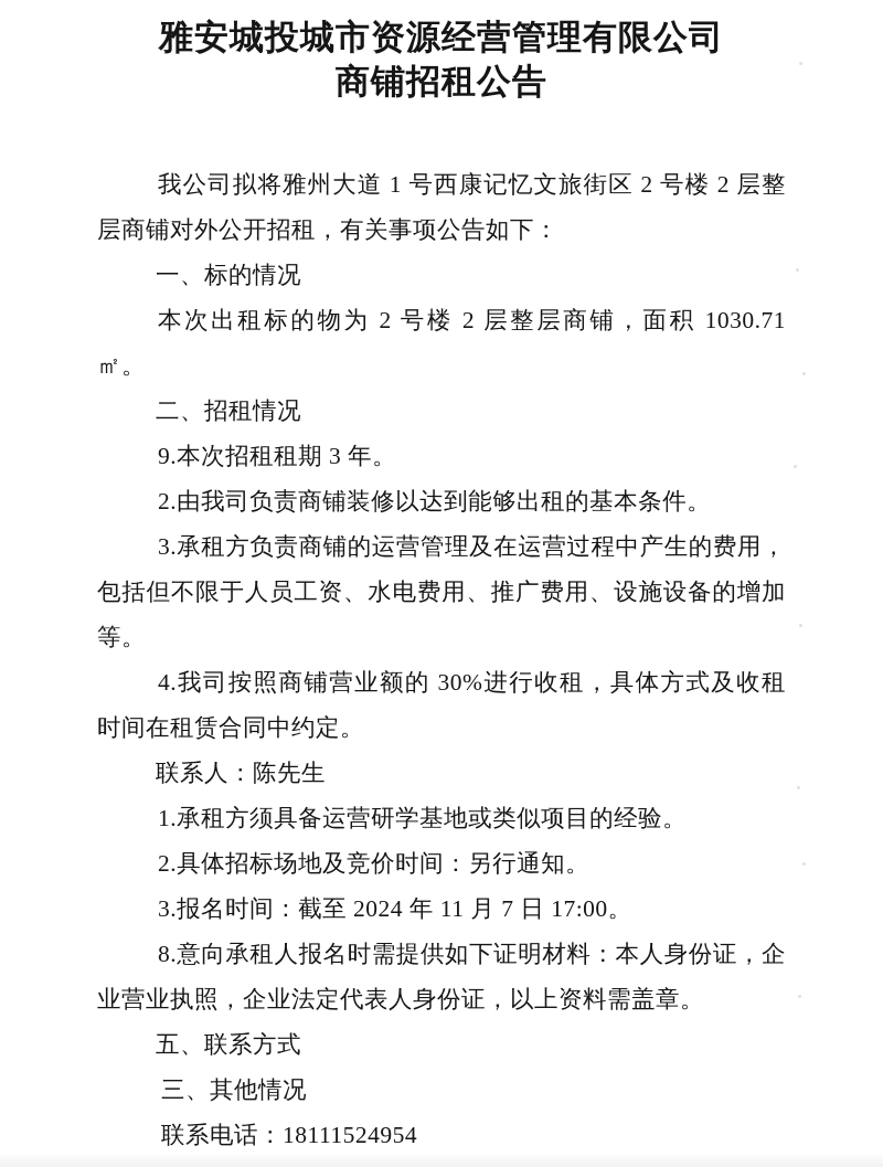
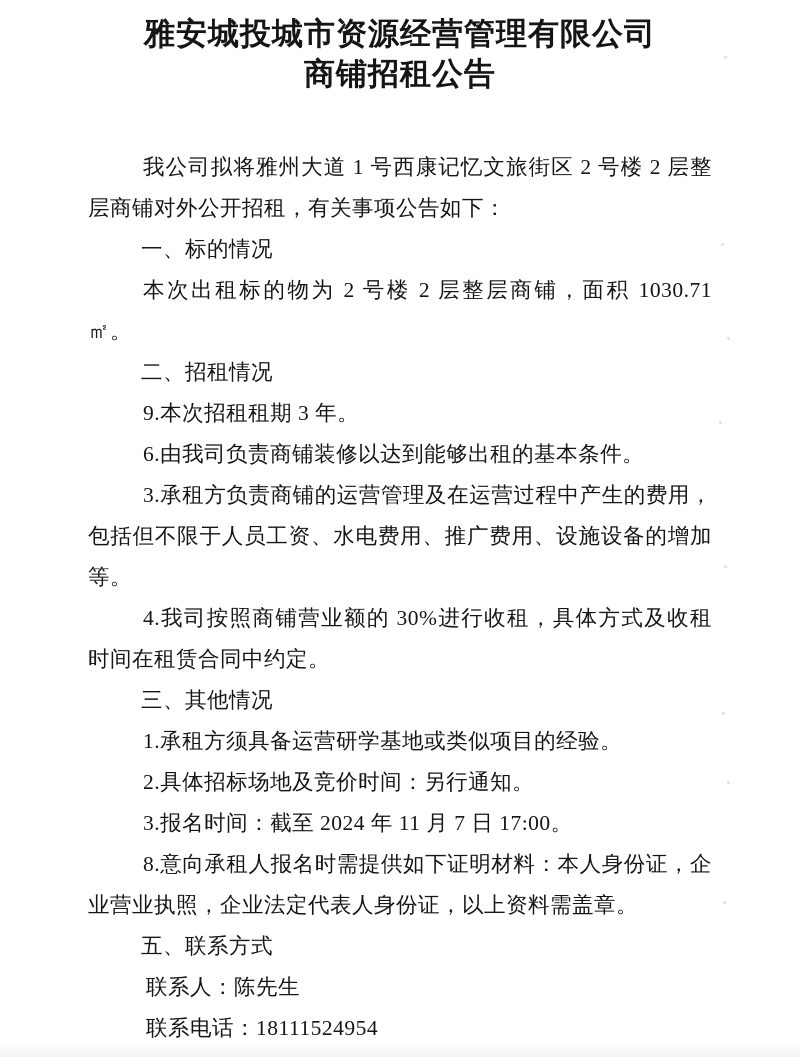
  雅安城投城市资源经营管理有限公司
  商铺招租公告
  我公司拟将雅州大道 1 号西康记忆文旅街区 2 号楼 2 层整层商铺对外公开招租，有关事项公告如下：
  一、标的情况
  本次出租标的物为 2 号楼 2 层整层商铺，面积 1030.71 ㎡。
  二、招租情况
  9.本次招租租期 3 年。
- 2.由我司负责商铺装修以达到能够出租的基本条件。
+ 6.由我司负责商铺装修以达到能够出租的基本条件。
  3.承租方负责商铺的运营管理及在运营过程中产生的费用，包括但不限于人员工资、水电费用、推广费用、设施设备的增加等。
  4.我司按照商铺营业额的 30%进行收租，具体方式及收租时间在租赁合同中约定。
- 联系人：陈先生
+ 三、其他情况
  1.承租方须具备运营研学基地或类似项目的经验。
  2.具体招标场地及竞价时间：另行通知。
  3.报名时间：截至 2024 年 11 月 7 日 17:00。
  8.意向承租人报名时需提供如下证明材料：本人身份证，企业营业执照，企业法定代表人身份证，以上资料需盖章。
  五、联系方式
- 三、其他情况
+ 联系人：陈先生
  联系电话：18111524954
